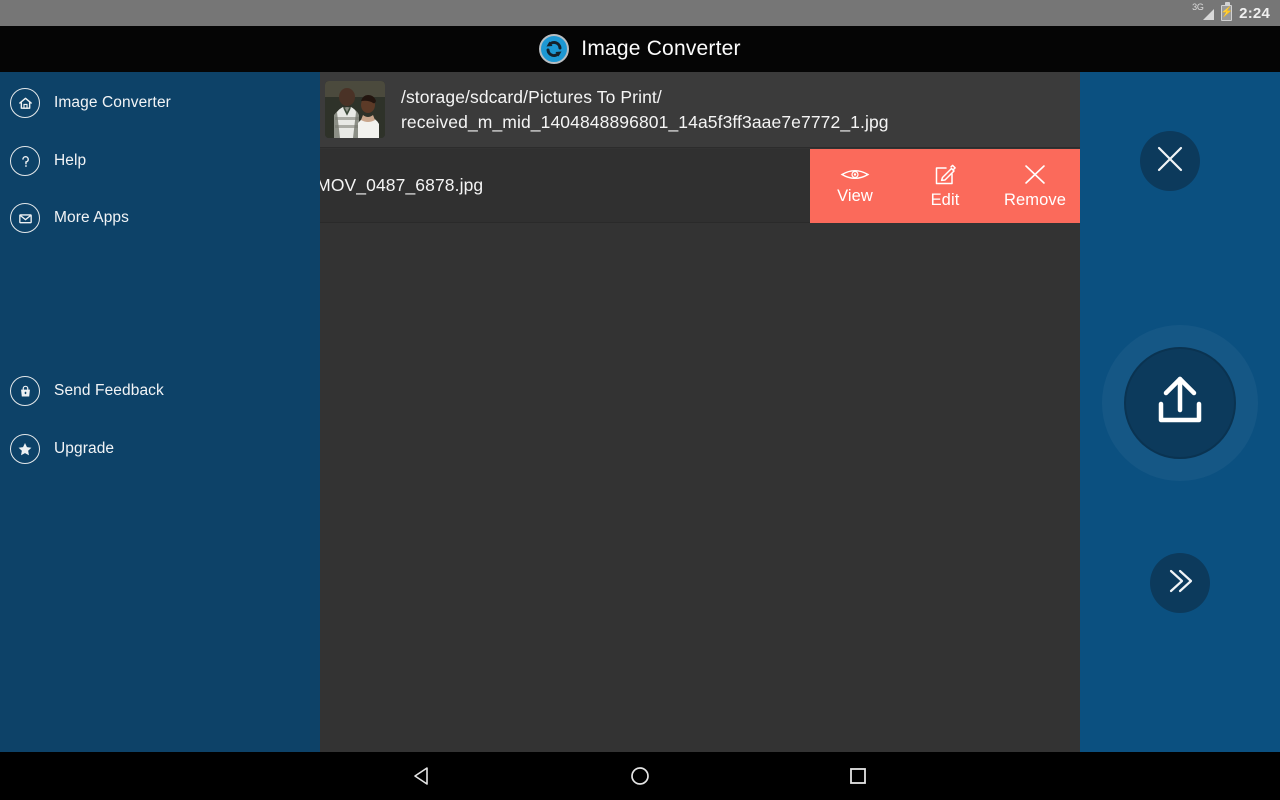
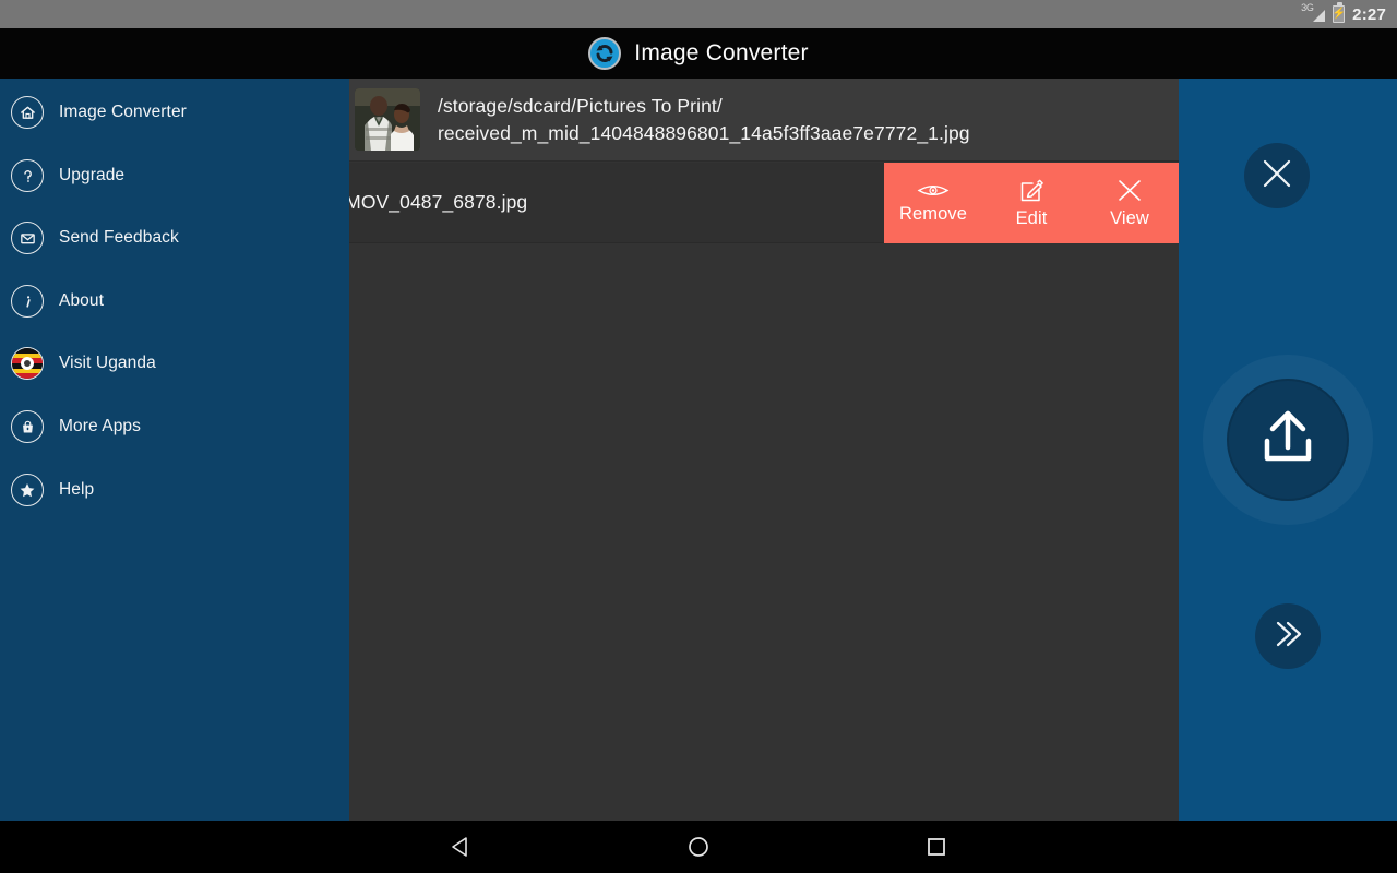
  3G
  ⚡
- 2:24
+ 2:27
  Image Converter
  Image Converter
- Help
+ Upgrade
- More Apps
+ Send Feedback
+ About
+ Visit Uganda
- Send Feedback
+ More Apps
- Upgrade
+ Help
  /storage/sdcard/Pictures To Print/
  received_m_mid_1404848896801_14a5f3ff3aae7e7772_1.jpg
- View
+ Remove
  Edit
- Remove
+ View
